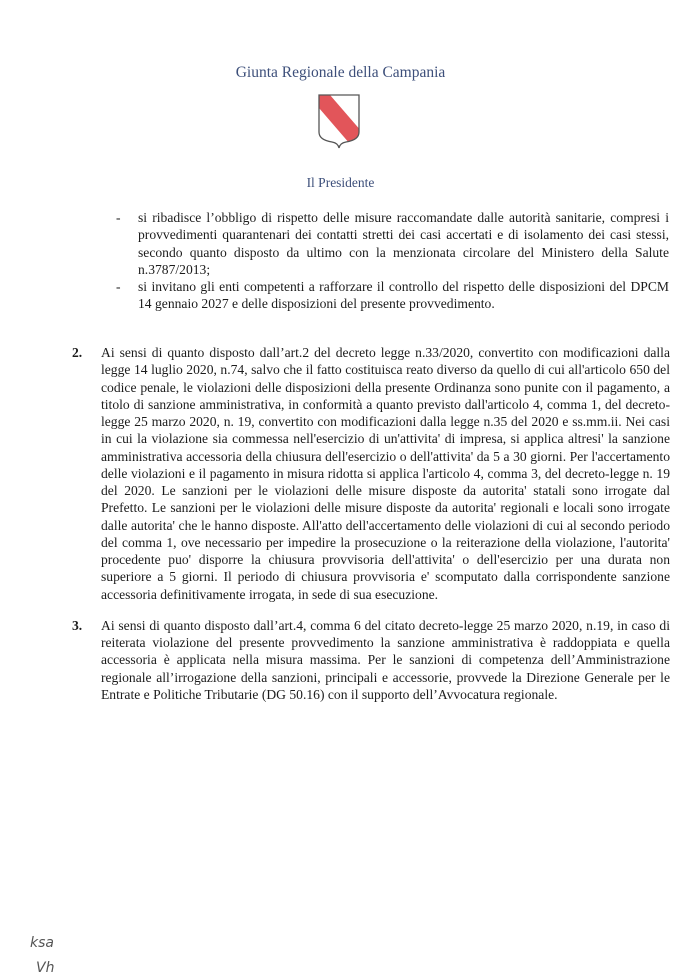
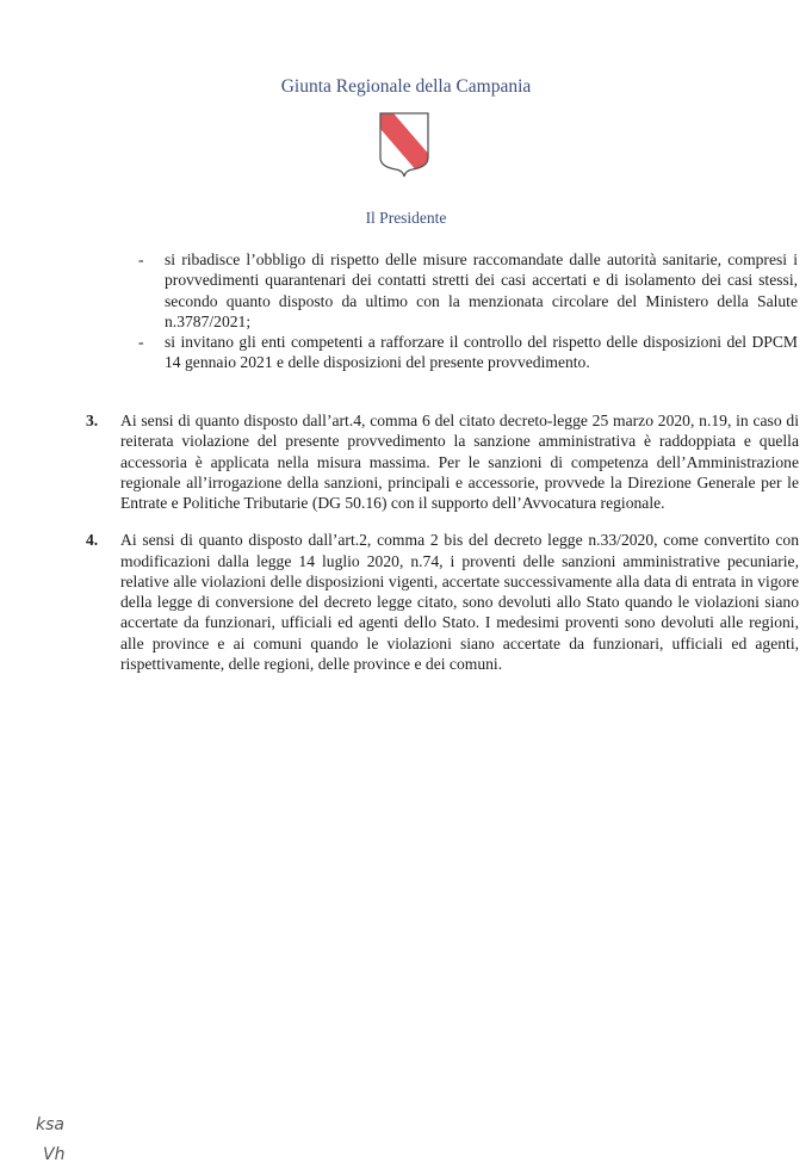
  Giunta Regionale della Campania
  Il Presidente
  -
- si ribadisce l’obbligo di rispetto delle misure raccomandate dalle autorità sanitarie, compresi i provvedimenti quarantenari dei contatti stretti dei casi accertati e di isolamento dei casi stessi, secondo quanto disposto da ultimo con la menzionata circolare del Ministero della Salute n.3787/2013;
+ si ribadisce l’obbligo di rispetto delle misure raccomandate dalle autorità sanitarie, compresi i provvedimenti quarantenari dei contatti stretti dei casi accertati e di isolamento dei casi stessi, secondo quanto disposto da ultimo con la menzionata circolare del Ministero della Salute n.3787/2021;
  -
- si invitano gli enti competenti a rafforzare il controllo del rispetto delle disposizioni del DPCM 14 gennaio 2027 e delle disposizioni del presente provvedimento.
+ si invitano gli enti competenti a rafforzare il controllo del rispetto delle disposizioni del DPCM 14 gennaio 2021 e delle disposizioni del presente provvedimento.
- 2.
- Ai sensi di quanto disposto dall’art.2 del decreto legge n.33/2020, convertito con modificazioni dalla legge 14 luglio 2020, n.74, salvo che il fatto costituisca reato diverso da quello di cui all'articolo 650 del codice penale, le violazioni delle disposizioni della presente Ordinanza sono punite con il pagamento, a titolo di sanzione amministrativa, in conformità a quanto previsto dall'articolo 4, comma 1, del decreto-legge 25 marzo 2020, n. 19, convertito con modificazioni dalla legge n.35 del 2020 e ss.mm.ii. Nei casi in cui la violazione sia commessa nell'esercizio di un'attivita' di impresa, si applica altresi' la sanzione amministrativa accessoria della chiusura dell'esercizio o dell'attivita' da 5 a 30 giorni. Per l'accertamento delle violazioni e il pagamento in misura ridotta si applica l'articolo 4, comma 3, del decreto-legge n. 19 del 2020. Le sanzioni per le violazioni delle misure disposte da autorita' statali sono irrogate dal Prefetto. Le sanzioni per le violazioni delle misure disposte da autorita' regionali e locali sono irrogate dalle autorita' che le hanno disposte. All'atto dell'accertamento delle violazioni di cui al secondo periodo del comma 1, ove necessario per impedire la prosecuzione o la reiterazione della violazione, l'autorita' procedente puo' disporre la chiusura provvisoria dell'attivita' o dell'esercizio per una durata non superiore a 5 giorni. Il periodo di chiusura provvisoria e' scomputato dalla corrispondente sanzione accessoria definitivamente irrogata, in sede di sua esecuzione.
  3.
  Ai sensi di quanto disposto dall’art.4, comma 6 del citato decreto-legge 25 marzo 2020, n.19, in caso di reiterata violazione del presente provvedimento la sanzione amministrativa è raddoppiata e quella accessoria è applicata nella misura massima. Per le sanzioni di competenza dell’Amministrazione regionale all’irrogazione della sanzioni, principali e accessorie, provvede la Direzione Generale per le Entrate e Politiche Tributarie (DG 50.16) con il supporto dell’Avvocatura regionale.
+ 4.
+ Ai sensi di quanto disposto dall’art.2, comma 2 bis del decreto legge n.33/2020, come convertito con modificazioni dalla legge 14 luglio 2020, n.74, i proventi delle sanzioni amministrative pecuniarie, relative alle violazioni delle disposizioni vigenti, accertate successivamente alla data di entrata in vigore della legge di conversione del decreto legge citato, sono devoluti allo Stato quando le violazioni siano accertate da funzionari, ufficiali ed agenti dello Stato. I medesimi proventi sono devoluti alle regioni, alle province e ai comuni quando le violazioni siano accertate da funzionari, ufficiali ed agenti, rispettivamente, delle regioni, delle province e dei comuni.
  ksa
  Vh
